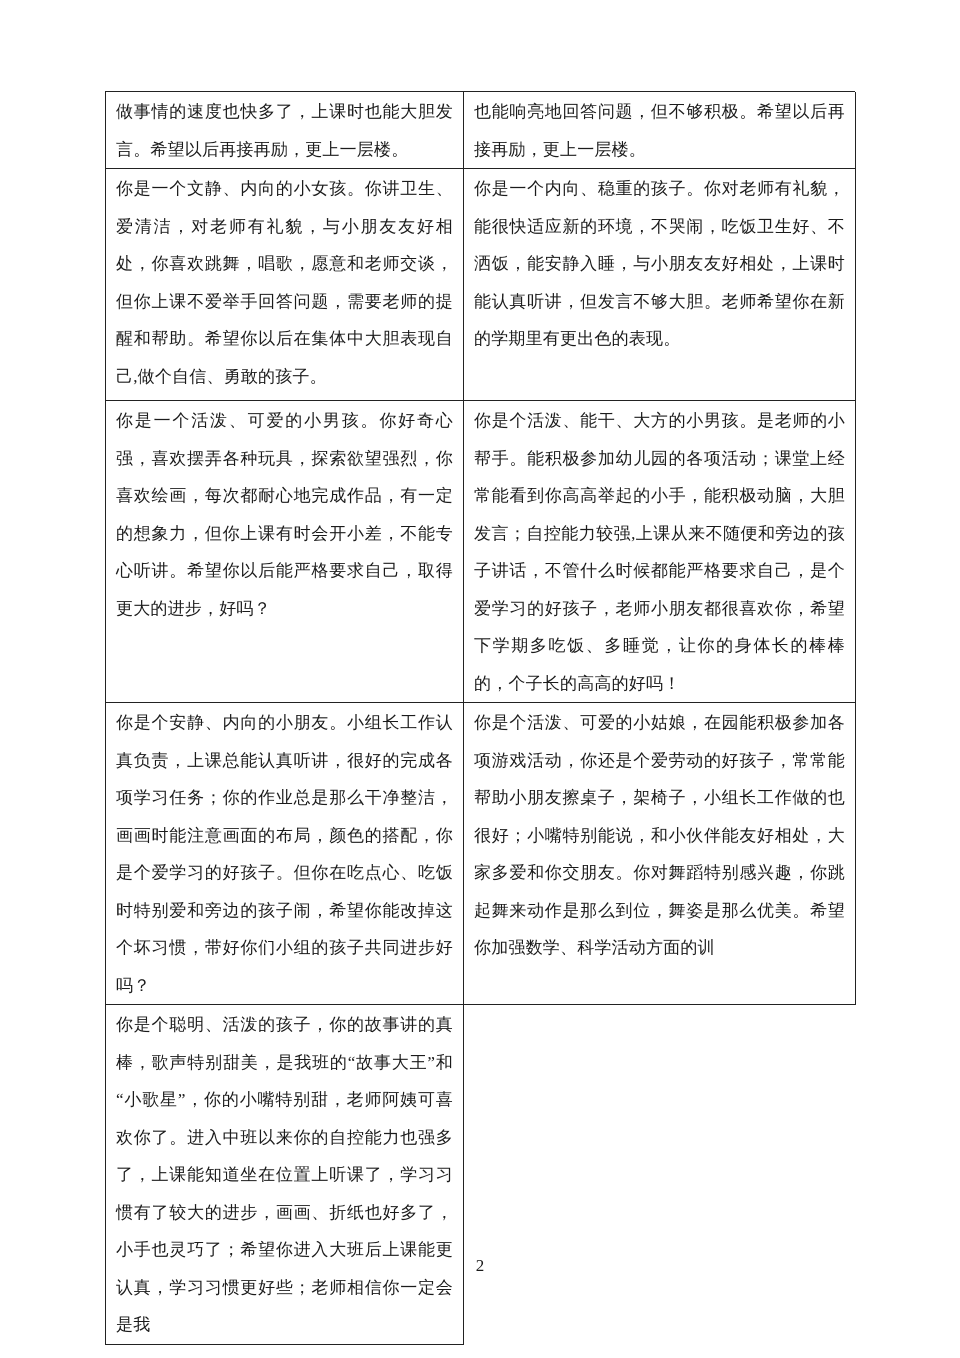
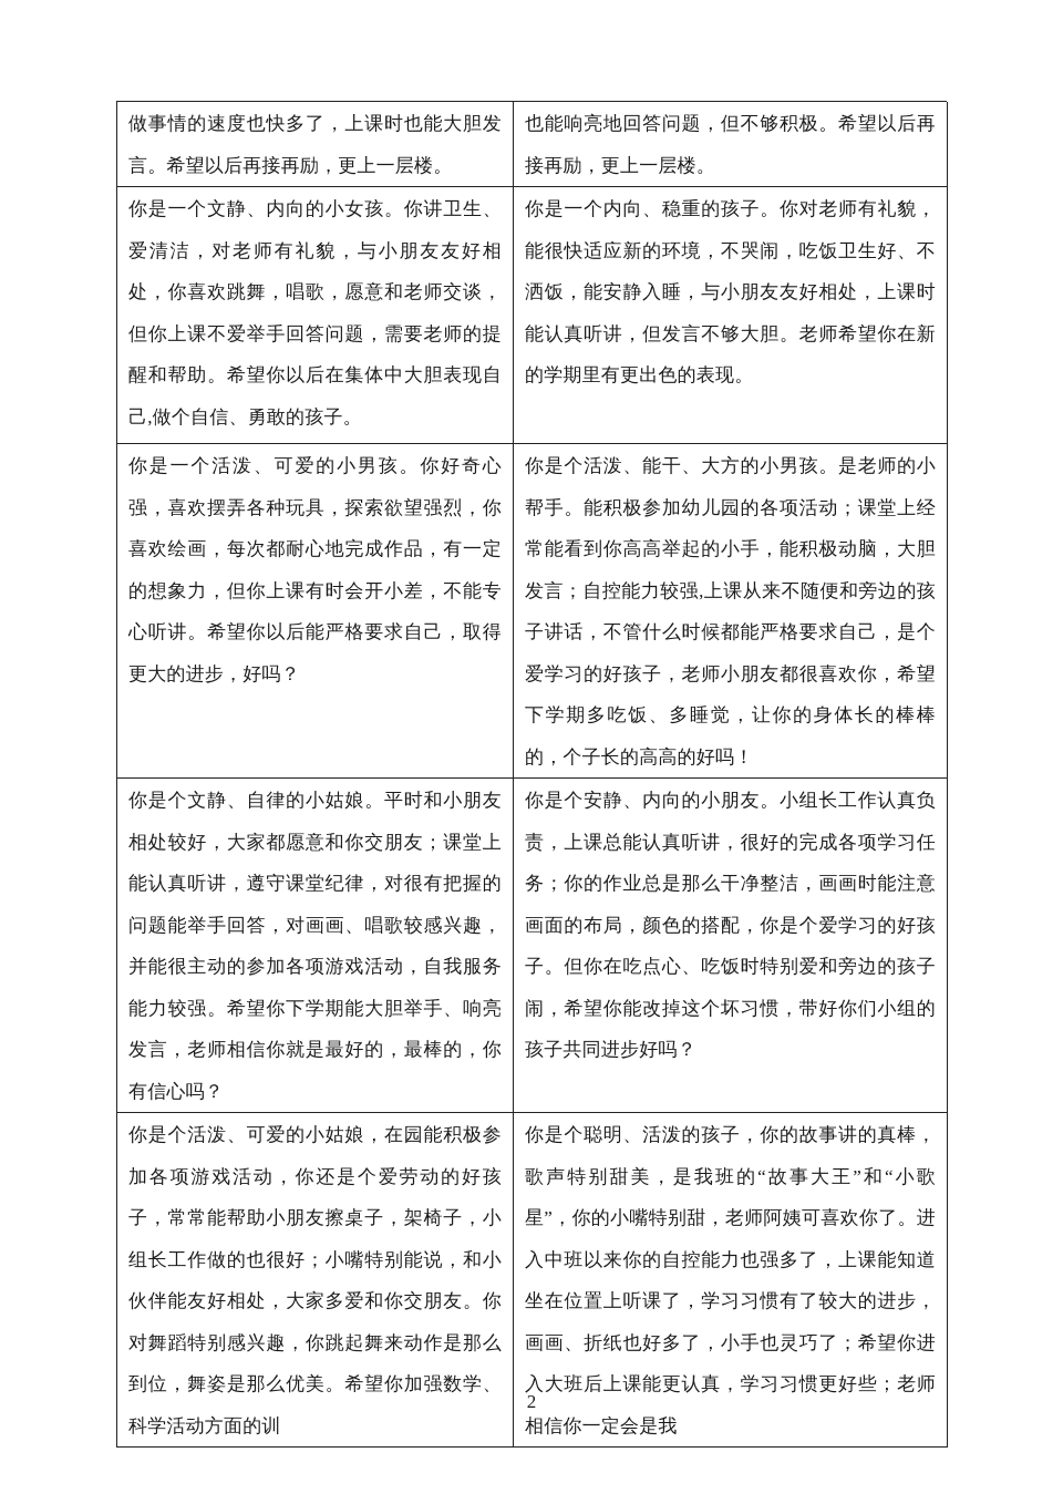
  做事情的速度也快多了，上课时也能大胆发言。希望以后再接再励，更上一层楼。
  也能响亮地回答问题，但不够积极。希望以后再接再励，更上一层楼。
  你是一个文静、内向的小女孩。你讲卫生、爱清洁，对老师有礼貌，与小朋友友好相处，你喜欢跳舞，唱歌，愿意和老师交谈，但你上课不爱举手回答问题，需要老师的提醒和帮助。希望你以后在集体中大胆表现自己,做个自信、勇敢的孩子。
  你是一个内向、稳重的孩子。你对老师有礼貌，能很快适应新的环境，不哭闹，吃饭卫生好、不洒饭，能安静入睡，与小朋友友好相处，上课时能认真听讲，但发言不够大胆。老师希望你在新的学期里有更出色的表现。
  你是一个活泼、可爱的小男孩。你好奇心强，喜欢摆弄各种玩具，探索欲望强烈，你喜欢绘画，每次都耐心地完成作品，有一定的想象力，但你上课有时会开小差，不能专心听讲。希望你以后能严格要求自己，取得更大的进步，好吗？
  你是个活泼、能干、大方的小男孩。是老师的小帮手。能积极参加幼儿园的各项活动；课堂上经常能看到你高高举起的小手，能积极动脑，大胆发言；自控能力较强,上课从来不随便和旁边的孩子讲话，不管什么时候都能严格要求自己，是个爱学习的好孩子，老师小朋友都很喜欢你，希望下学期多吃饭、多睡觉，让你的身体长的棒棒的，个子长的高高的好吗！
+ 你是个文静、自律的小姑娘。平时和小朋友相处较好，大家都愿意和你交朋友；课堂上能认真听讲，遵守课堂纪律，对很有把握的问题能举手回答，对画画、唱歌较感兴趣，并能很主动的参加各项游戏活动，自我服务能力较强。希望你下学期能大胆举手、响亮发言，老师相信你就是最好的，最棒的，你有信心吗？
  你是个安静、内向的小朋友。小组长工作认真负责，上课总能认真听讲，很好的完成各项学习任务；你的作业总是那么干净整洁，画画时能注意画面的布局，颜色的搭配，你是个爱学习的好孩子。但你在吃点心、吃饭时特别爱和旁边的孩子闹，希望你能改掉这个坏习惯，带好你们小组的孩子共同进步好吗？
  你是个活泼、可爱的小姑娘，在园能积极参加各项游戏活动，你还是个爱劳动的好孩子，常常能帮助小朋友擦桌子，架椅子，小组长工作做的也很好；小嘴特别能说，和小伙伴能友好相处，大家多爱和你交朋友。你对舞蹈特别感兴趣，你跳起舞来动作是那么到位，舞姿是那么优美。希望你加强数学、科学活动方面的训
  你是个聪明、活泼的孩子，你的故事讲的真棒，歌声特别甜美，是我班的“故事大王”和“小歌星”，你的小嘴特别甜，老师阿姨可喜欢你了。进入中班以来你的自控能力也强多了，上课能知道坐在位置上听课了，学习习惯有了较大的进步，画画、折纸也好多了，小手也灵巧了；希望你进入大班后上课能更认真，学习习惯更好些；老师相信你一定会是我
  2
